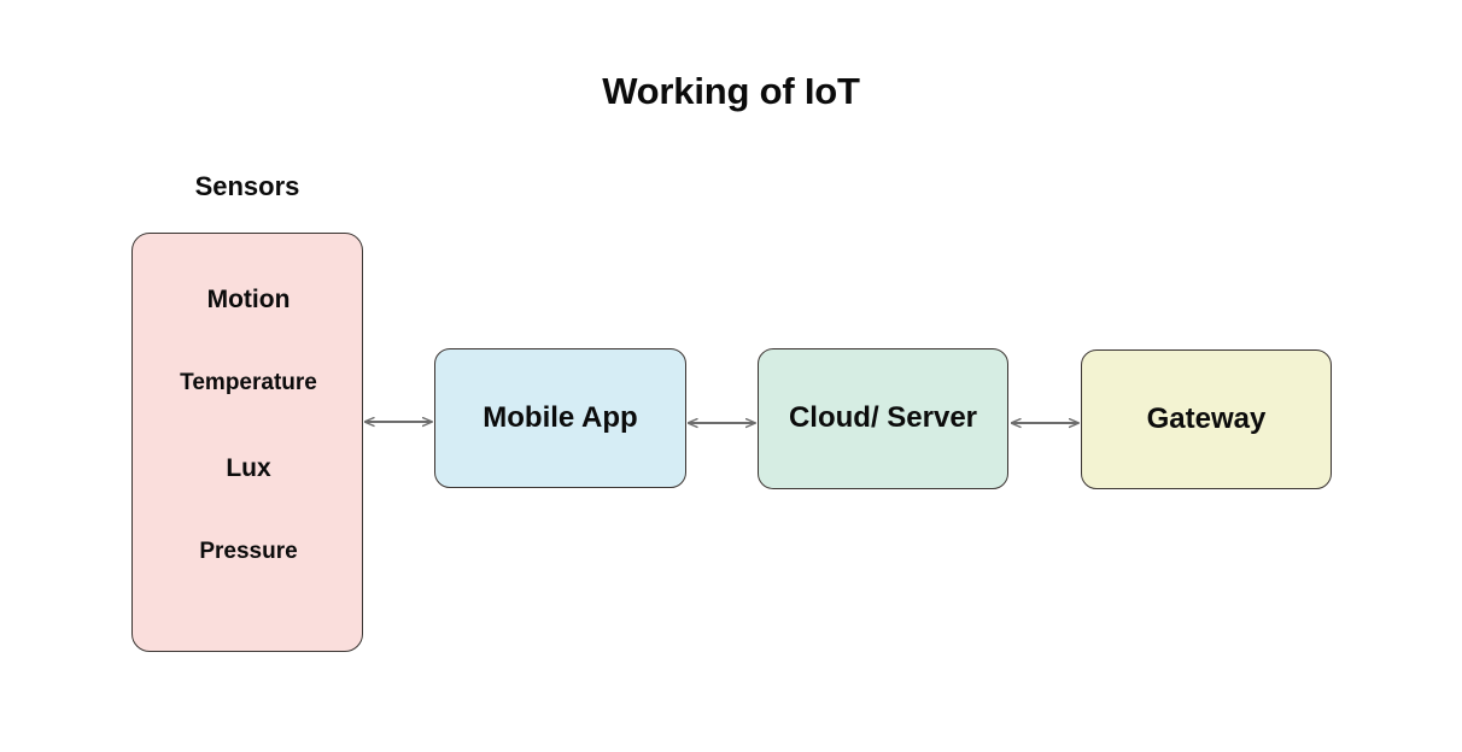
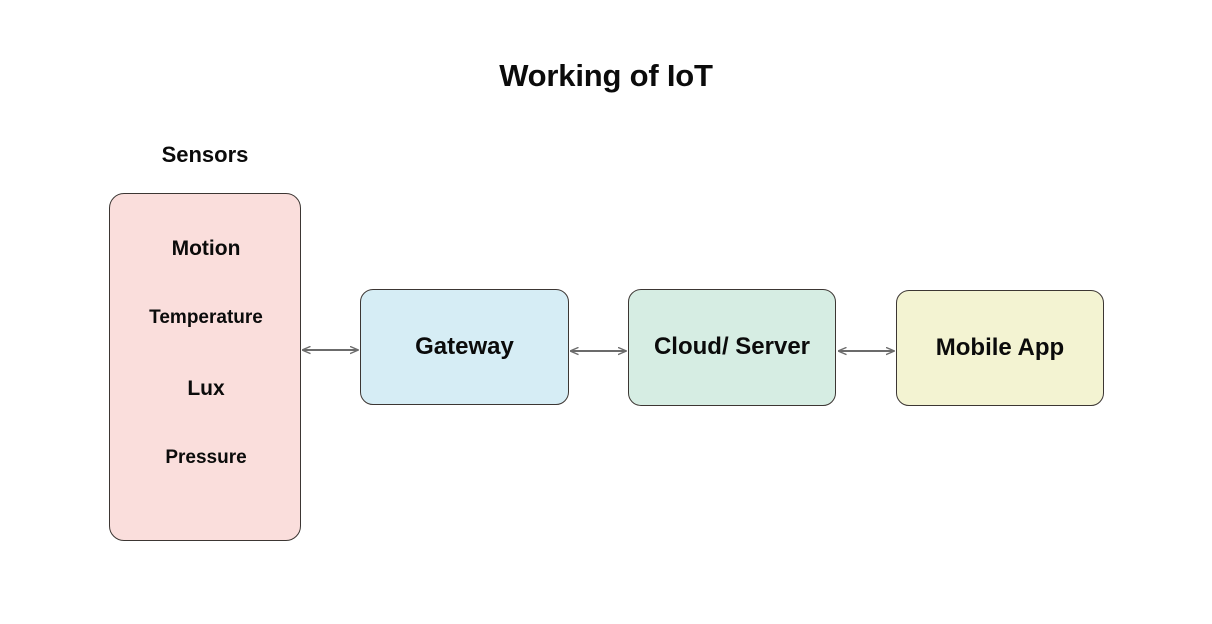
  Working of IoT
  Sensors
  Motion
  Temperature
  Lux
  Pressure
- Mobile App
+ Gateway
  Cloud/ Server
- Gateway
+ Mobile App
